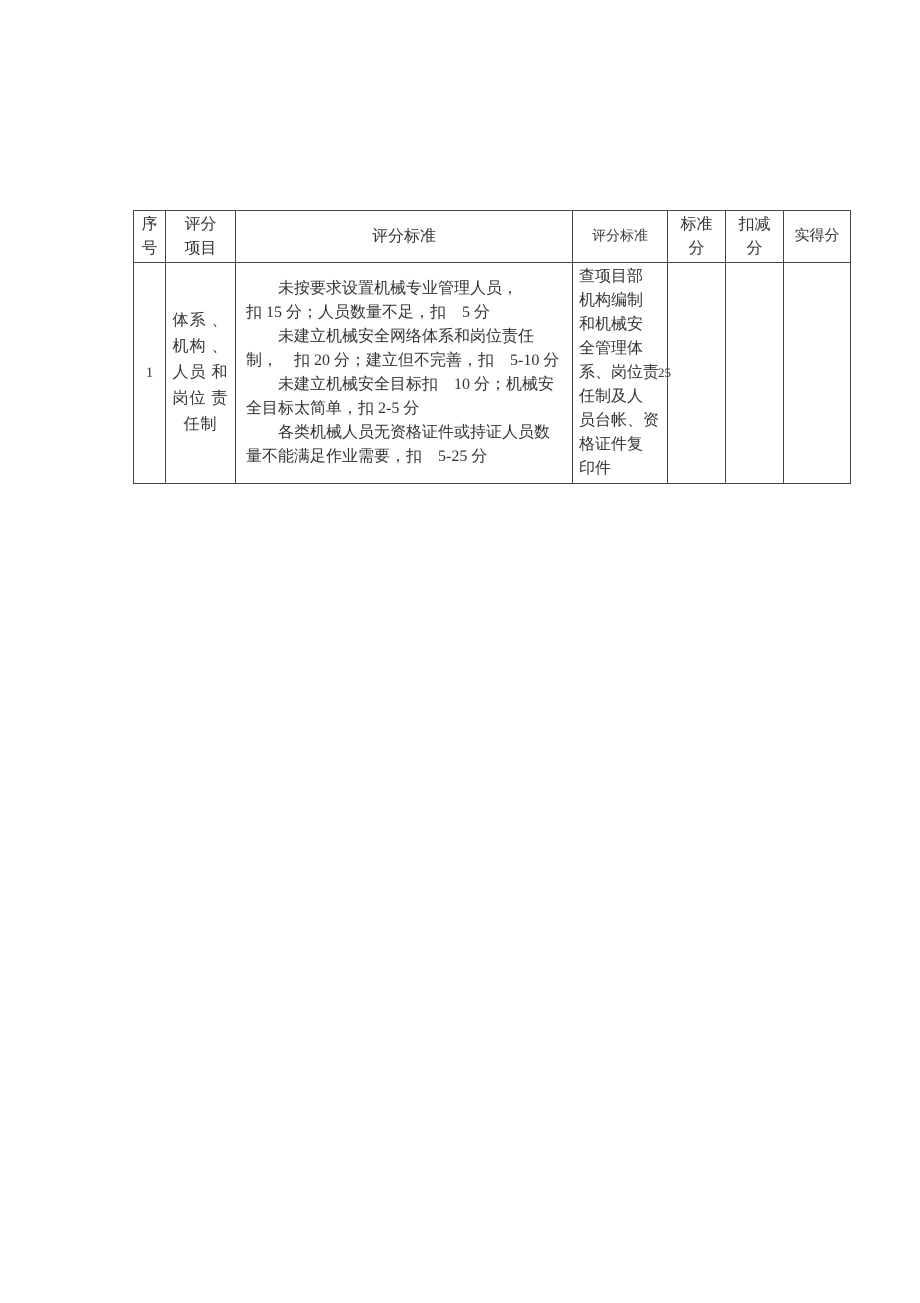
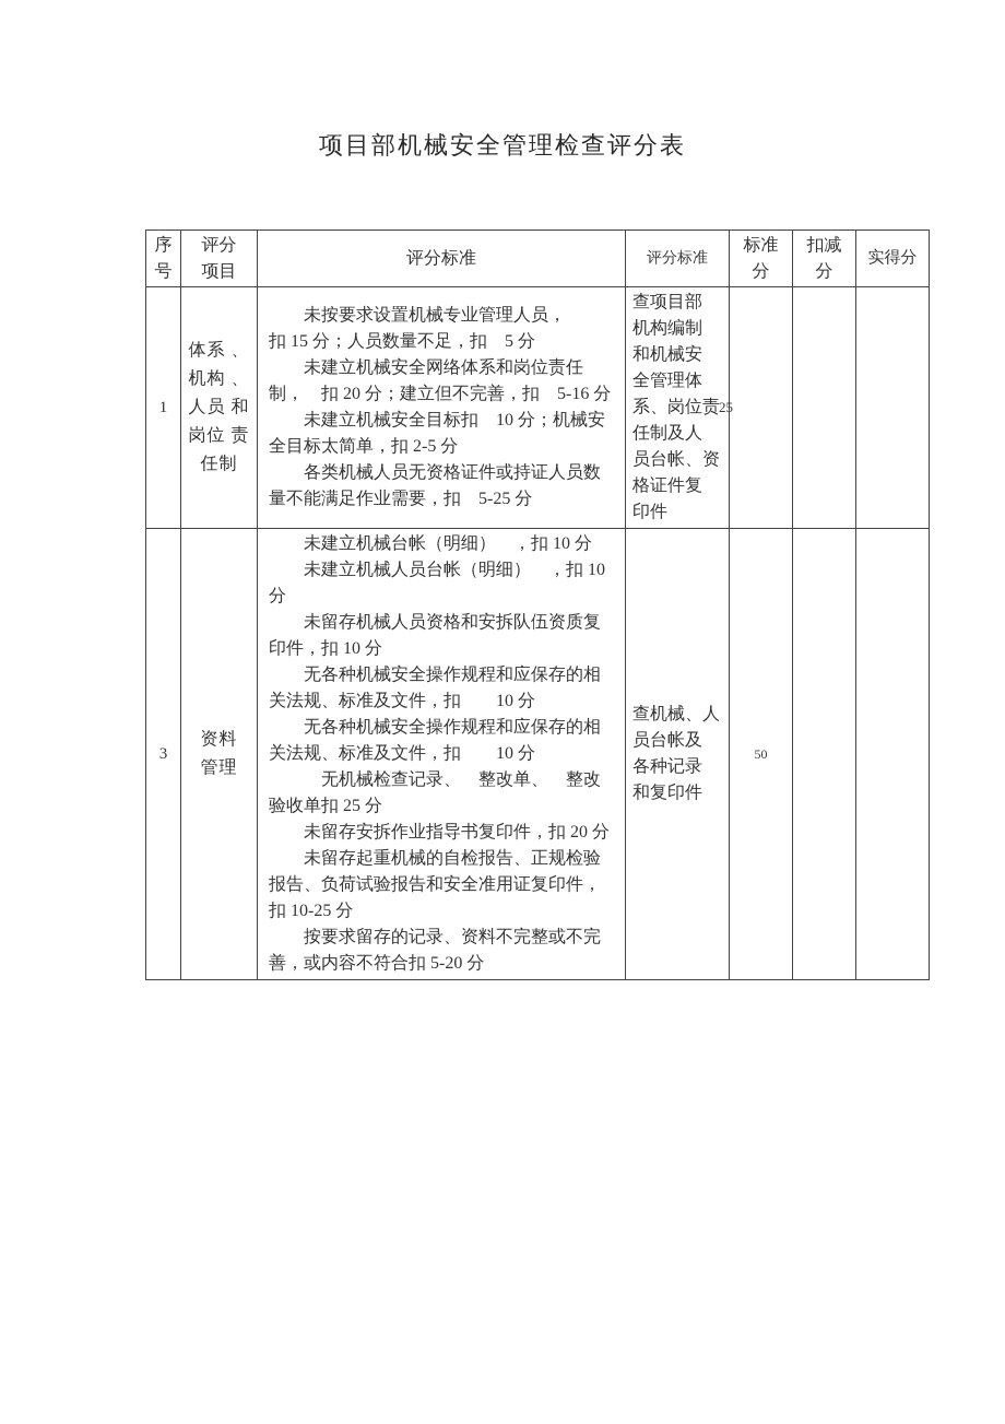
+ 项目部机械安全管理检查评分表
  序号	评分项目	评分标准	评分标准	标准分	扣减分	实得分
- 1	体系 、机构 、人员 和岗位 责任制	未按要求设置机械专业管理人员， 扣 15 分；人员数量不足，扣 5 分未建立机械安全网络体系和岗位责任制， 扣 20 分；建立但不完善，扣 5-10 分未建立机械安全目标扣 10 分；机械安全目标太简单，扣 2-5 分各类机械人员无资格证件或持证人员数量不能满足作业需要，扣 5-25 分	查项目部机构编制和机械安全管理体系、岗位责任制及人员台帐、资格证件复印件	25
+ 1	体系 、机构 、人员 和岗位 责任制	未按要求设置机械专业管理人员， 扣 15 分；人员数量不足，扣 5 分未建立机械安全网络体系和岗位责任制， 扣 20 分；建立但不完善，扣 5-16 分未建立机械安全目标扣 10 分；机械安全目标太简单，扣 2-5 分各类机械人员无资格证件或持证人员数量不能满足作业需要，扣 5-25 分	查项目部机构编制和机械安全管理体系、岗位责任制及人员台帐、资格证件复印件	25
+ 3	资料管理	未建立机械台帐（明细） ，扣 10 分未建立机械人员台帐（明细） ，扣 10 分未留存机械人员资格和安拆队伍资质复印件，扣 10 分无各种机械安全操作规程和应保存的相关法规、标准及文件，扣 10 分无各种机械安全操作规程和应保存的相关法规、标准及文件，扣 10 分 无机械检查记录、 整改单、 整改验收单扣 25 分未留存安拆作业指导书复印件，扣 20 分未留存起重机械的自检报告、正规检验报告、负荷试验报告和安全准用证复印件，扣 10-25 分按要求留存的记录、资料不完整或不完善，或内容不符合扣 5-20 分	查机械、人员台帐及各种记录和复印件	50
